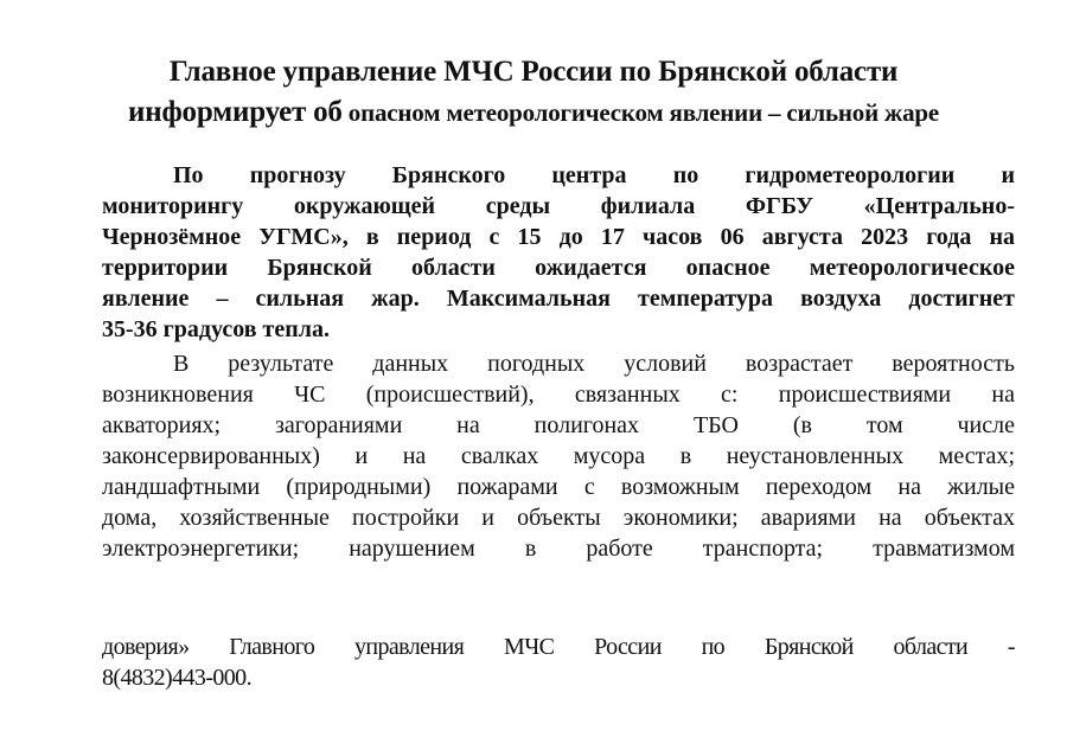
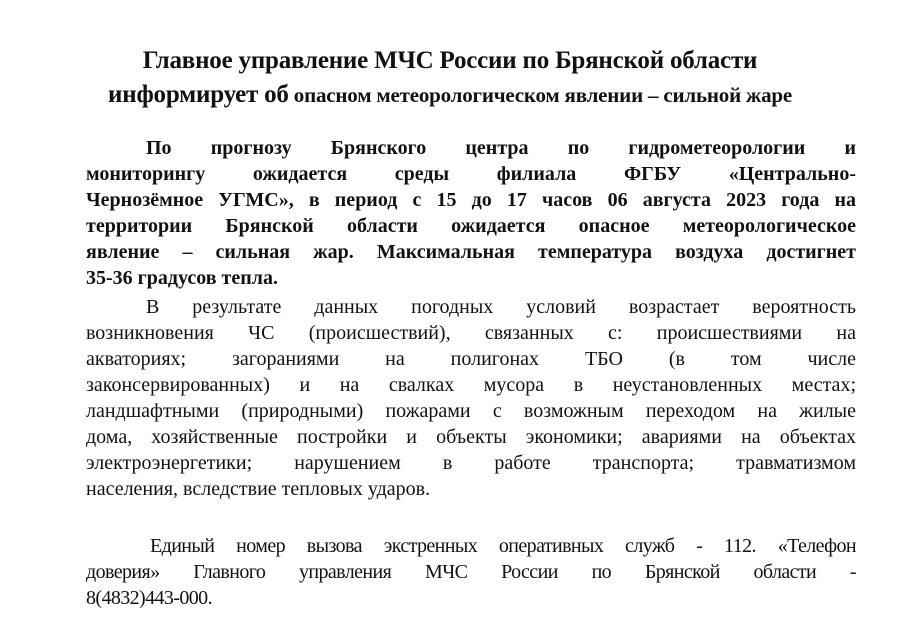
  Главное управление МЧС России по Брянской области
  информирует об опасном метеорологическом явлении – сильной жаре
  По прогнозу Брянского центра по гидрометеорологии и
- мониторингу окружающей среды филиала ФГБУ «Центрально-
+ мониторингу ожидается среды филиала ФГБУ «Центрально-
  Чернозёмное УГМС», в период с 15 до 17 часов 06 августа 2023 года на
  территории Брянской области ожидается опасное метеорологическое
  явление – сильная жар. Максимальная температура воздуха достигнет
  35-36 градусов тепла.
  В результате данных погодных условий возрастает вероятность
  возникновения ЧС (происшествий), связанных с: происшествиями на
  акваториях; загораниями на полигонах ТБО (в том числе
  законсервированных) и на свалках мусора в неустановленных местах;
  ландшафтными (природными) пожарами с возможным переходом на жилые
  дома, хозяйственные постройки и объекты экономики; авариями на объектах
  электроэнергетики; нарушением в работе транспорта; травматизмом
+ населения, вследствие тепловых ударов.
+ Единый номер вызова экстренных оперативных служб - 112. «Телефон
  доверия» Главного управления МЧС России по Брянской области -
  8(4832)443-000.
